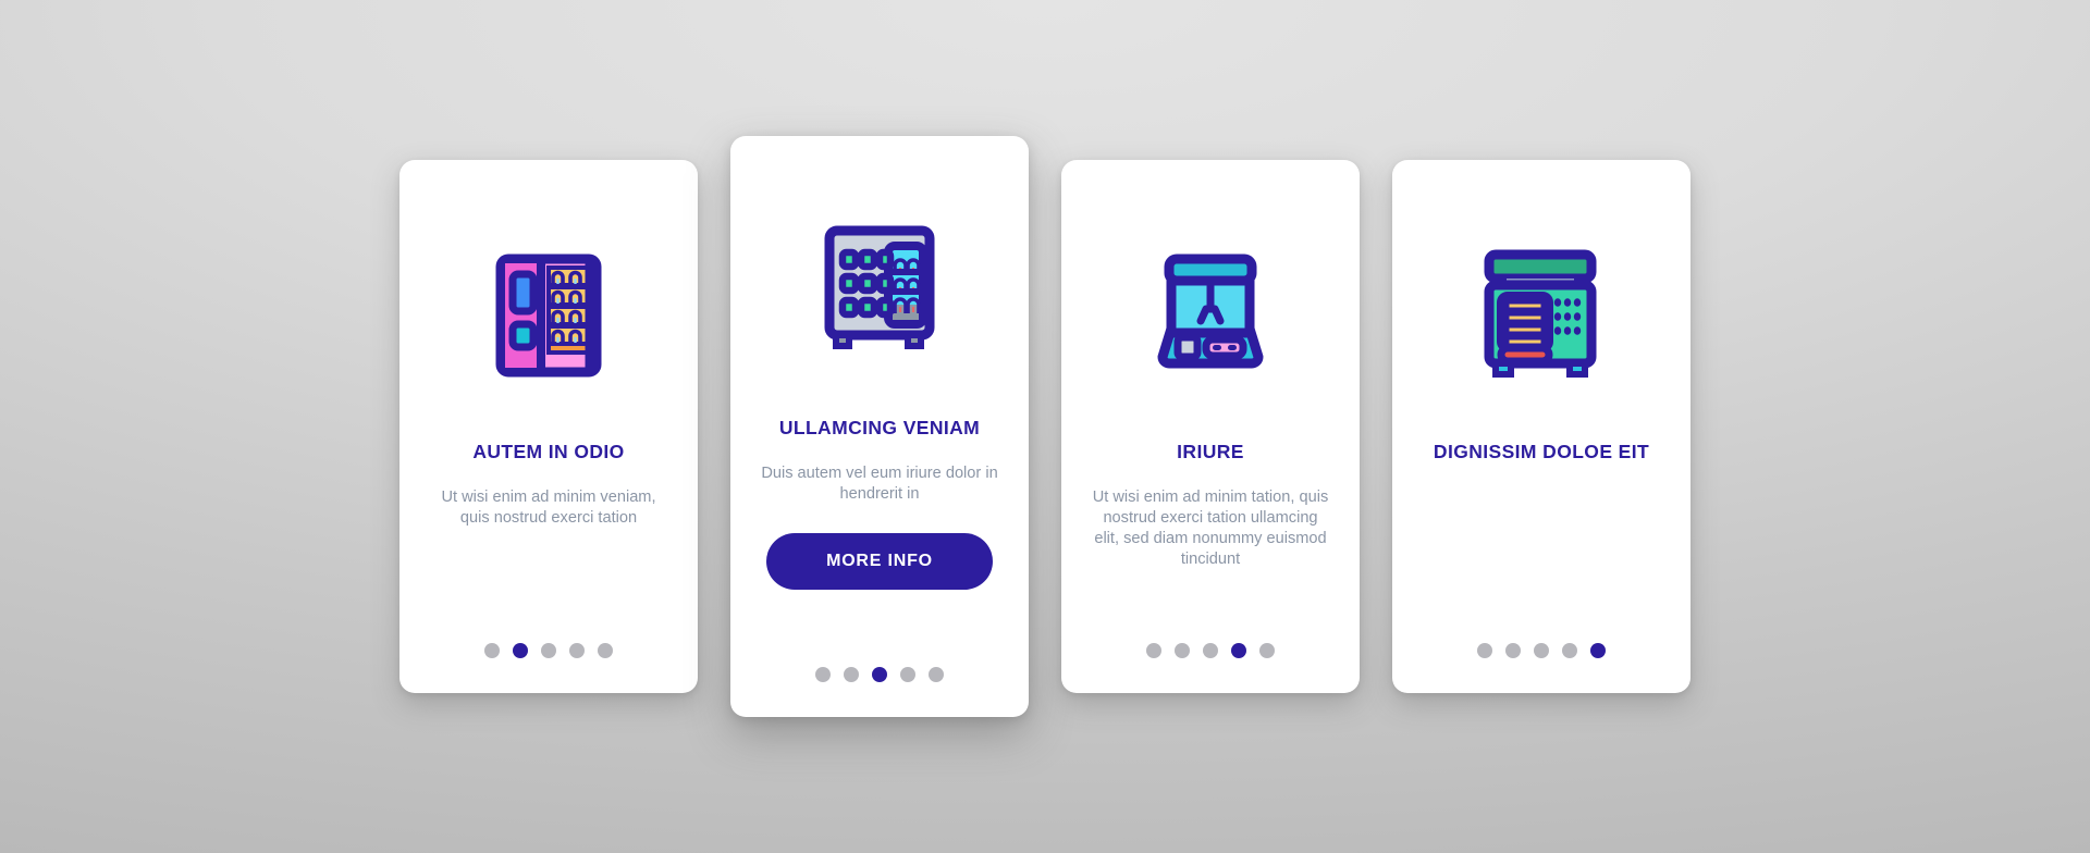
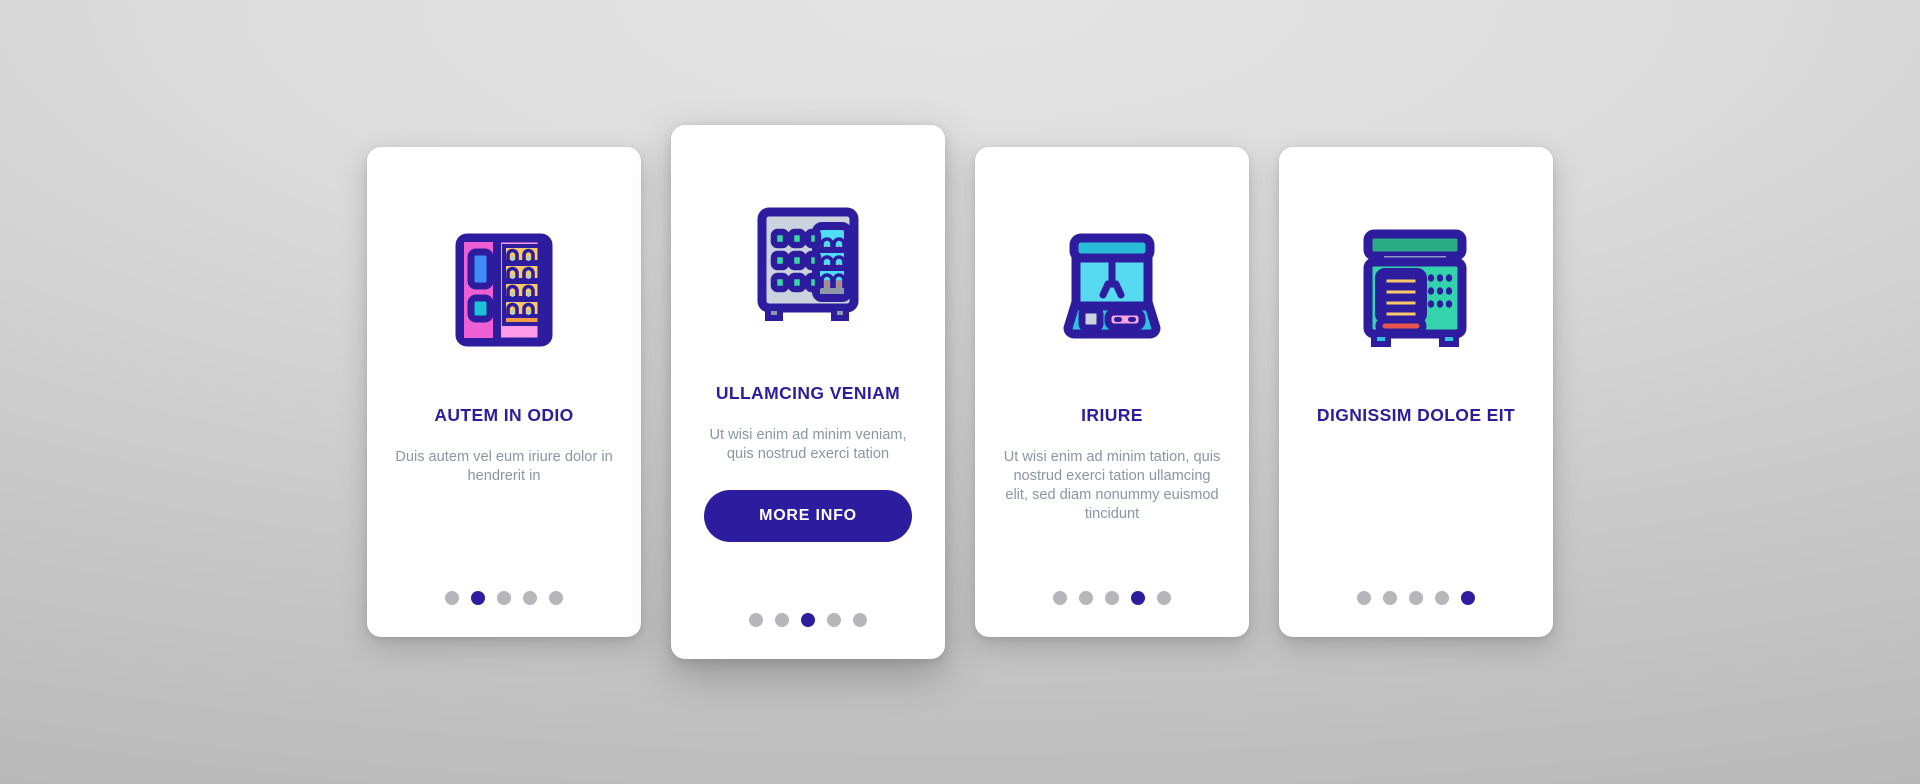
  AUTEM IN ODIO
- Ut wisi enim ad minim veniam, quis nostrud exerci tation
+ Duis autem vel eum iriure dolor in hendrerit in
  ULLAMCING VENIAM
- Duis autem vel eum iriure dolor in hendrerit in
+ Ut wisi enim ad minim veniam, quis nostrud exerci tation
  MORE INFO
  IRIURE
  Ut wisi enim ad minim tation, quis nostrud exerci tation ullamcing elit, sed diam nonummy euismod tincidunt
  DIGNISSIM DOLOE EIT
